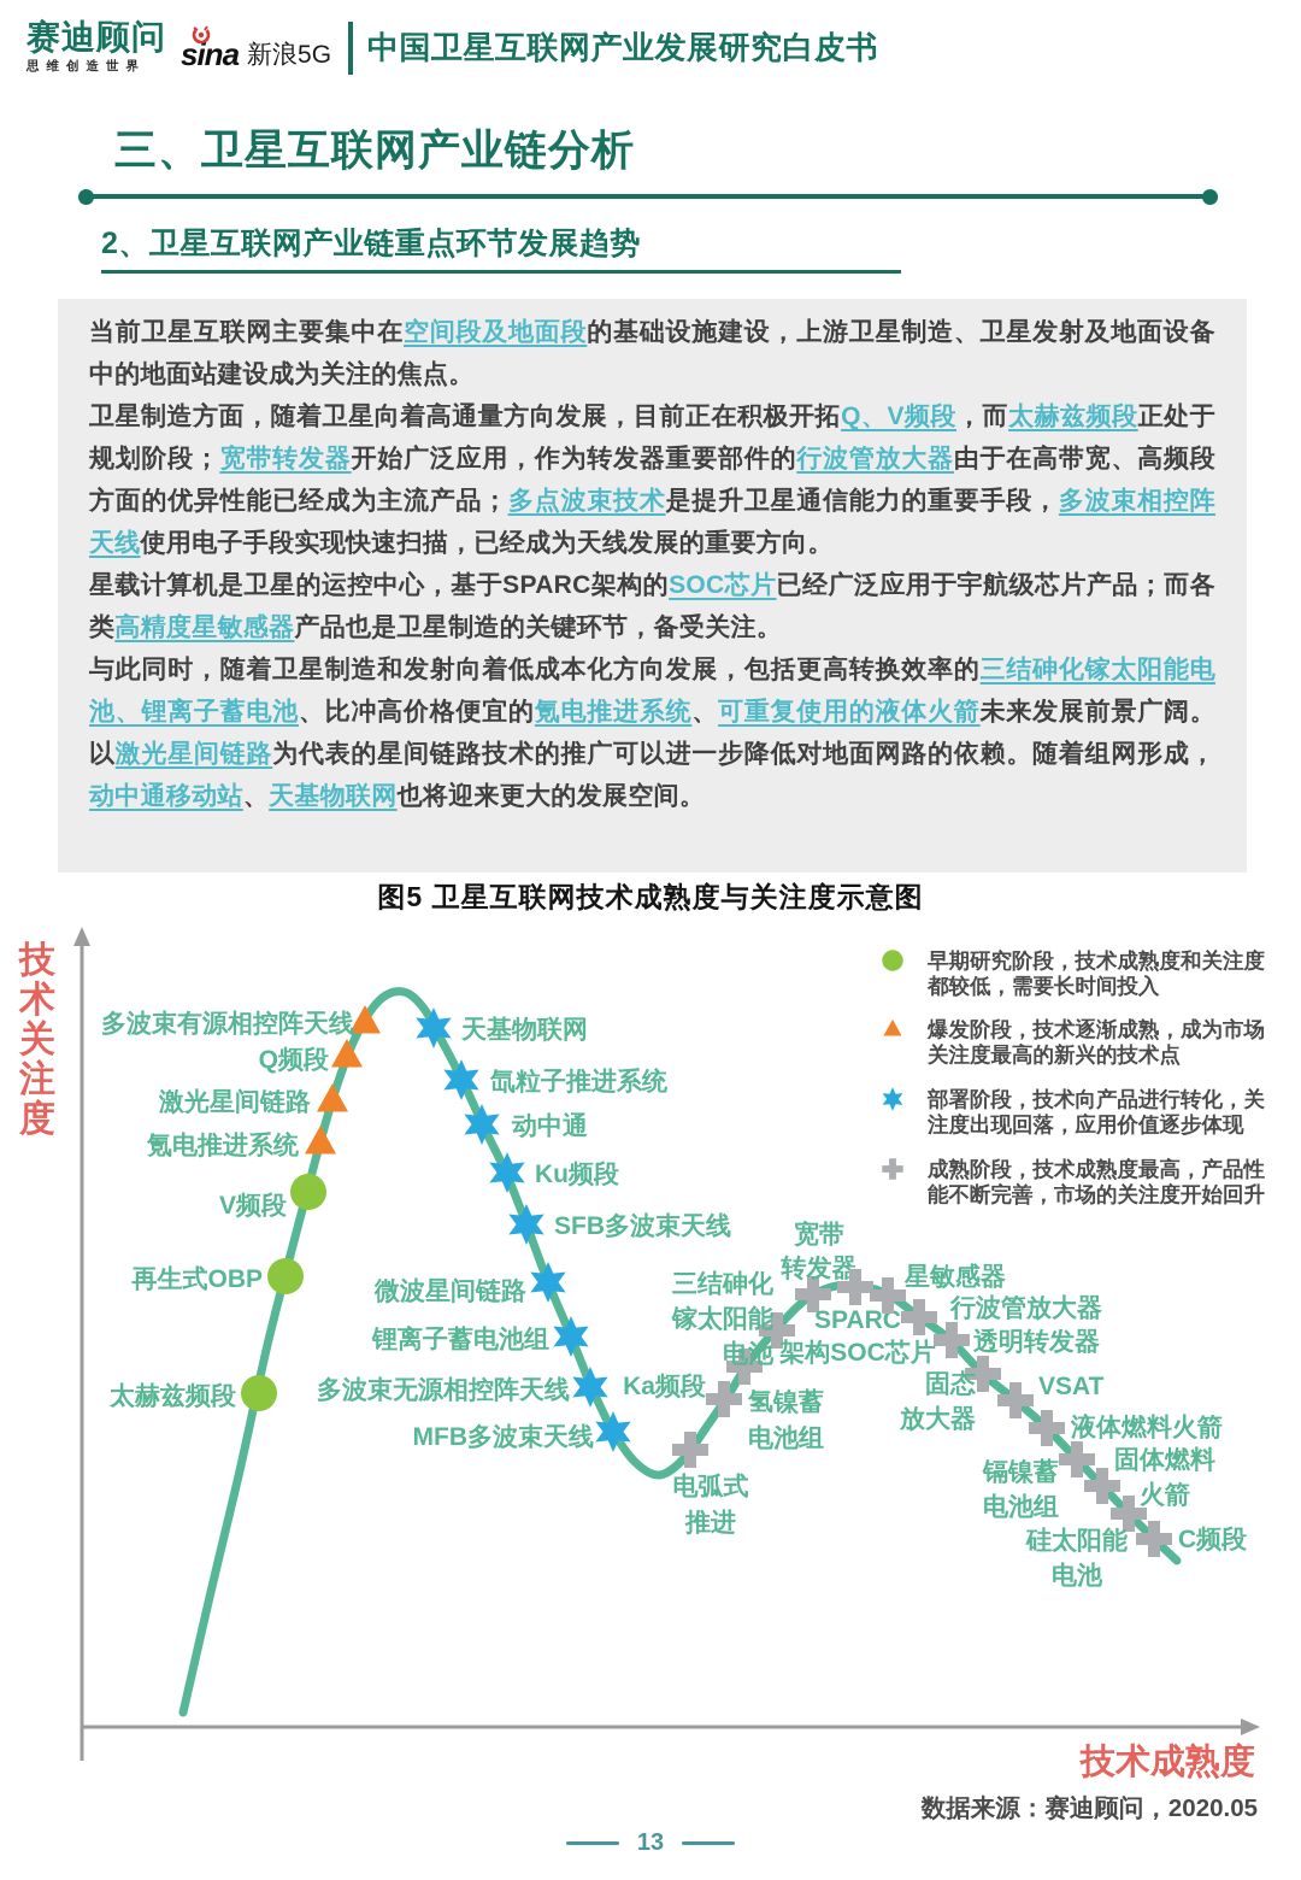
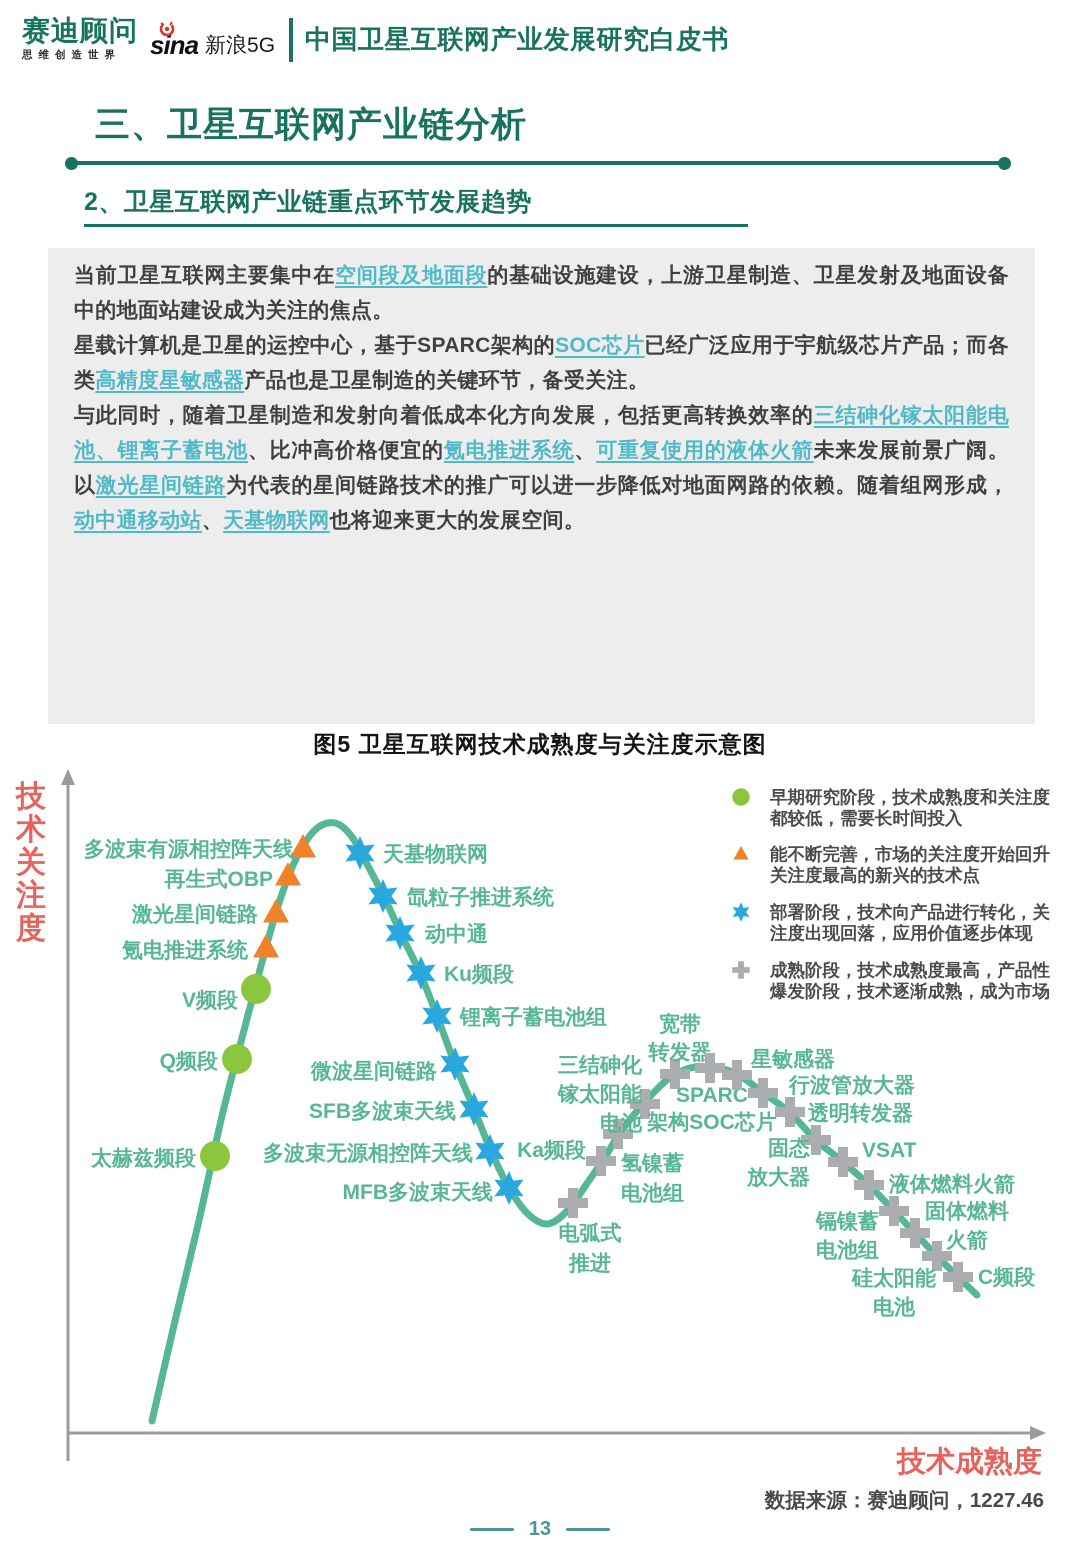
  赛迪顾问
  思维创造世界
  sina
  新浪5G
  中国卫星互联网产业发展研究白皮书
  三、卫星互联网产业链分析
  2、卫星互联网产业链重点环节发展趋势
  当前卫星互联网主要集中在空间段及地面段的基础设施建设，上游卫星制造、卫星发射及地面设备中的地面站建设成为关注的焦点。
- 卫星制造方面，随着卫星向着高通量方向发展，目前正在积极开拓Q、V频段，而太赫兹频段正处于规划阶段；宽带转发器开始广泛应用，作为转发器重要部件的行波管放大器由于在高带宽、高频段方面的优异性能已经成为主流产品；多点波束技术是提升卫星通信能力的重要手段，多波束相控阵天线使用电子手段实现快速扫描，已经成为天线发展的重要方向。
  星载计算机是卫星的运控中心，基于SPARC架构的SOC芯片已经广泛应用于宇航级芯片产品；而各类高精度星敏感器产品也是卫星制造的关键环节，备受关注。
  与此同时，随着卫星制造和发射向着低成本化方向发展，包括更高转换效率的三结砷化镓太阳能电池、锂离子蓄电池、比冲高价格便宜的氪电推进系统、可重复使用的液体火箭未来发展前景广阔。以激光星间链路为代表的星间链路技术的推广可以进一步降低对地面网路的依赖。随着组网形成，动中通移动站、天基物联网也将迎来更大的发展空间。
  图5 卫星互联网技术成熟度与关注度示意图
  技
  术
  关
  注
  度
  技术成熟度
  太赫兹频段
- 再生式OBP
+ Q频段
  V频段
  氪电推进系统
  激光星间链路
- Q频段
+ 再生式OBP
  多波束有源相控阵天线
  天基物联网
  氙粒子推进系统
  动中通
  Ku频段
- SFB多波束天线
+ 锂离子蓄电池组
  微波星间链路
- 锂离子蓄电池组
+ SFB多波束天线
  多波束无源相控阵天线
  MFB多波束天线
  电弧式
  推进
  Ka频段
  氢镍蓄
  电池组
  三结砷化
  镓太阳能
  电池
  宽带
  转发器
  SPARC
  架构SOC芯片
  星敏感器
  行波管放大器
  透明转发器
  固态
  放大器
  VSAT
  液体燃料火箭
  镉镍蓄
  电池组
  固体燃料
  火箭
  硅太阳能
  电池
  C频段
  早期研究阶段，技术成熟度和关注度
  都较低，需要长时间投入
- 爆发阶段，技术逐渐成熟，成为市场
+ 能不断完善，市场的关注度开始回升
  关注度最高的新兴的技术点
  部署阶段，技术向产品进行转化，关
  注度出现回落，应用价值逐步体现
  成熟阶段，技术成熟度最高，产品性
- 能不断完善，市场的关注度开始回升
+ 爆发阶段，技术逐渐成熟，成为市场
- 数据来源：赛迪顾问，2020.05
+ 数据来源：赛迪顾问，1227.46
  13
